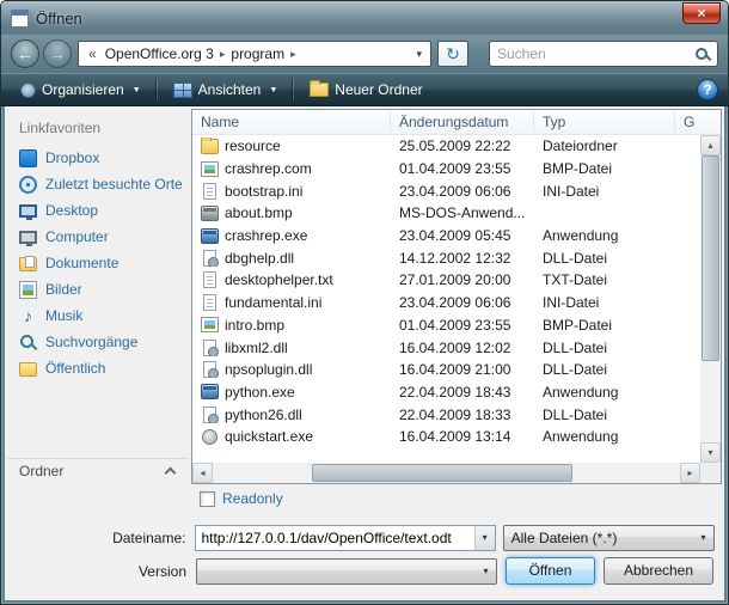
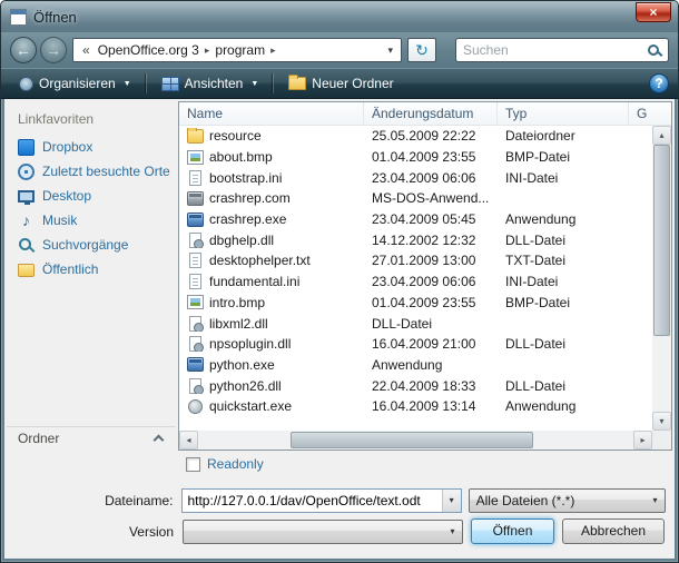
  Öffnen
  ×
  ←
  →
  «
  OpenOffice.org 3
  ▸
  program
  ▸
  ▾
  ↻
  Suchen
  Organisieren
  Ansichten
  Neuer Ordner
  ?
  Linkfavoriten
  Dropbox
  Zuletzt besuchte Orte
  Desktop
- Computer
- Dokumente
- Bilder
  ♪
  Musik
  Suchvorgänge
  Öffentlich
  Ordner
  Name
  Änderungsdatum
  Typ
  G
  resource
  25.05.2009 22:22
  Dateiordner
- crashrep.com
+ about.bmp
  01.04.2009 23:55
  BMP-Datei
  bootstrap.ini
  23.04.2009 06:06
  INI-Datei
- about.bmp
+ crashrep.com
  MS-DOS-Anwend...
  crashrep.exe
  23.04.2009 05:45
  Anwendung
  dbghelp.dll
  14.12.2002 12:32
  DLL-Datei
  desktophelper.txt
- 27.01.2009 20:00
+ 27.01.2009 13:00
  TXT-Datei
  fundamental.ini
  23.04.2009 06:06
  INI-Datei
  intro.bmp
  01.04.2009 23:55
  BMP-Datei
  libxml2.dll
- 16.04.2009 12:02
  DLL-Datei
  npsoplugin.dll
  16.04.2009 21:00
  DLL-Datei
  python.exe
- 22.04.2009 18:43
  Anwendung
  python26.dll
  22.04.2009 18:33
  DLL-Datei
  quickstart.exe
  16.04.2009 13:14
  Anwendung
  ▴
  ▾
  ◂
  ▸
  Readonly
  Dateiname:
  http://127.0.0.1/dav/OpenOffice/text.odt
  ▾
  Alle Dateien (*.*)
  ▾
  Version
  ▾
  Öffnen
  Abbrechen
